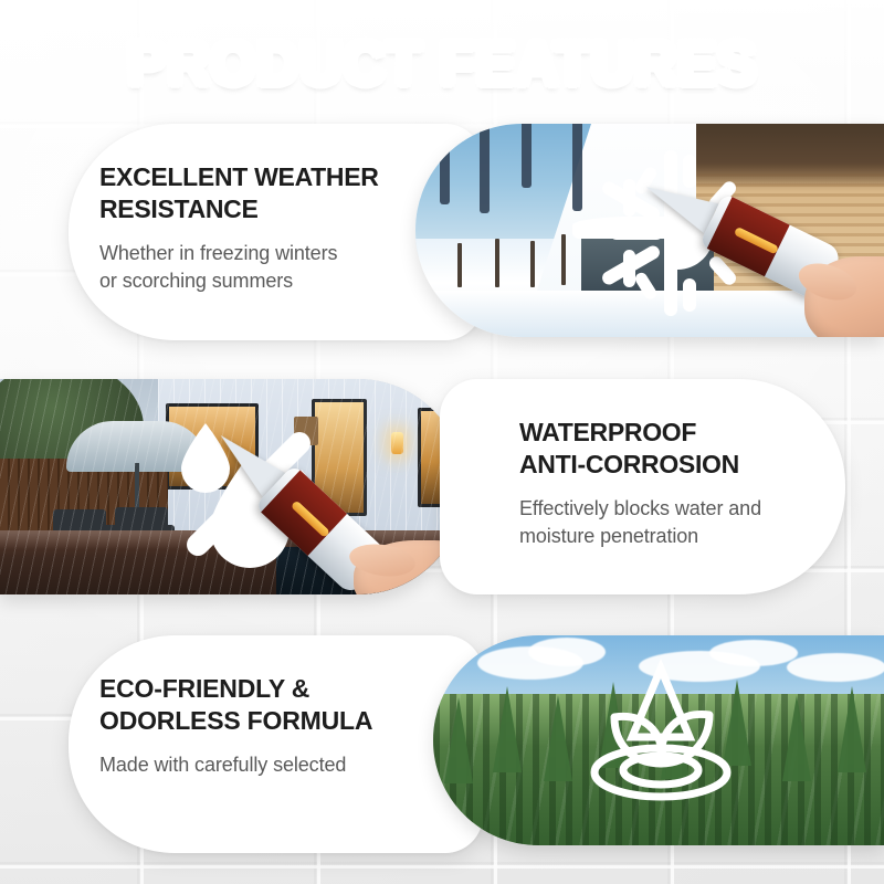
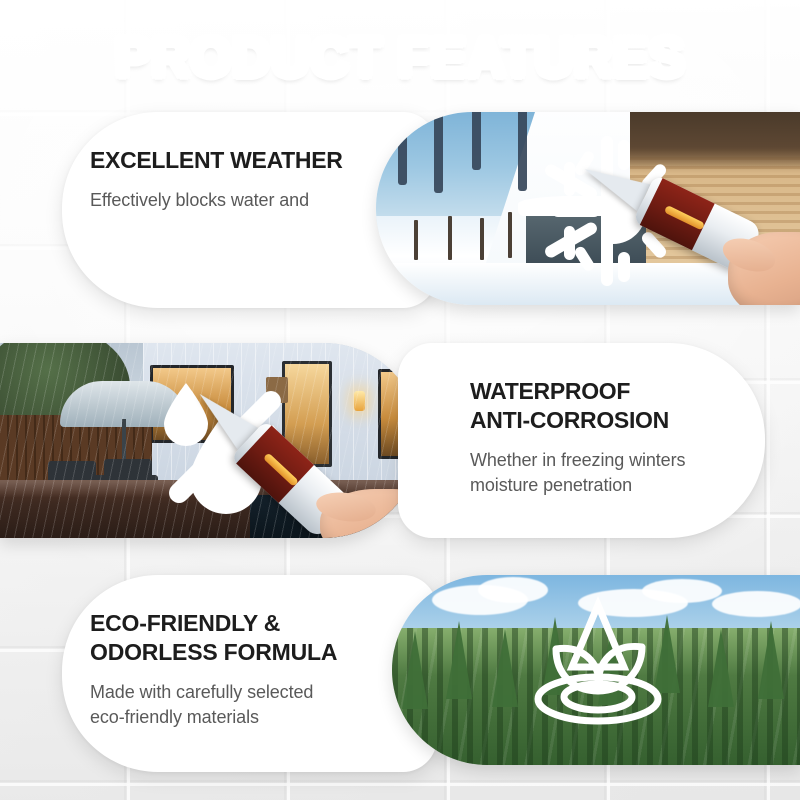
  EXCELLENT WEATHER
- RESISTANCE
- Whether in freezing winters
+ Effectively blocks water and
- or scorching summers
  WATERPROOF
  ANTI-CORROSION
- Effectively blocks water and
+ Whether in freezing winters
  moisture penetration
  ECO-FRIENDLY &
  ODORLESS FORMULA
  Made with carefully selected
+ eco-friendly materials
